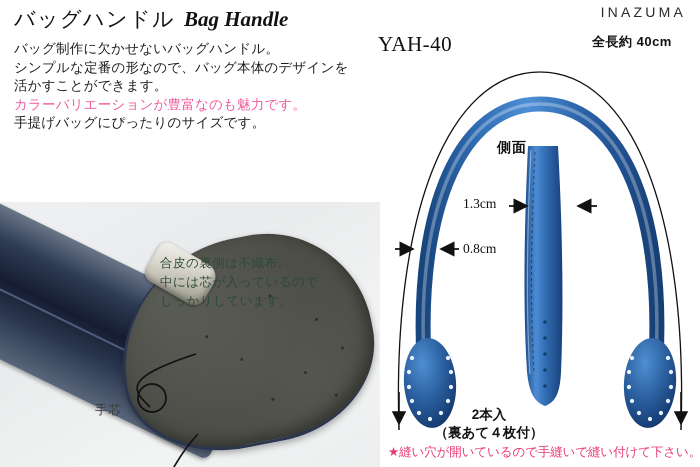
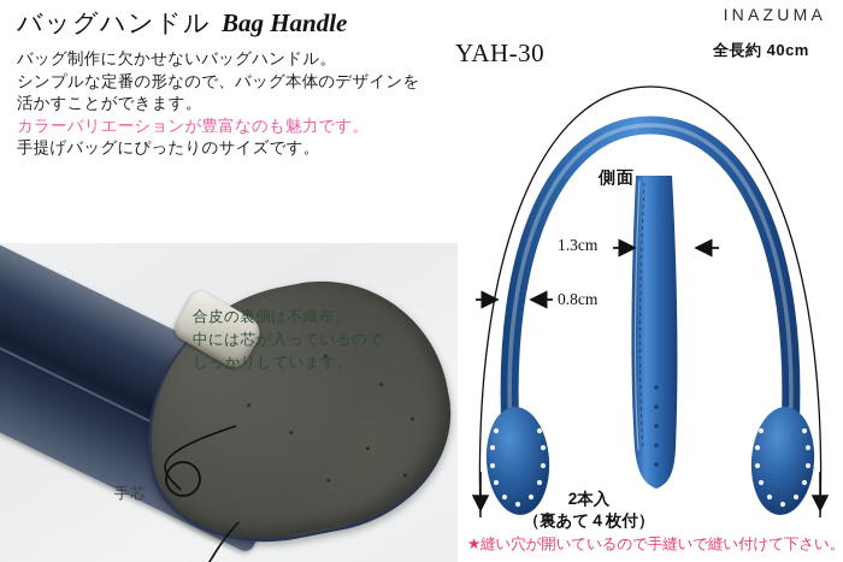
  バッグハンドル
  Bag Handle
  バッグ制作に欠かせないバッグハンドル。
  シンプルな定番の形なので、バッグ本体のデザインを
  活かすことができます。
  カラーバリエーションが豊富なのも魅力です。
  手提げバッグにぴったりのサイズです。
  INAZUMA
- YAH-40
+ YAH-30
  全長約 40cm
  合皮の裏側は不織布。
  中には芯が入っているので
  しっかりしています。
  手芯
  側面
  1.3cm
  0.8cm
  2本入
  （裏あて４枚付）
  ★縫い穴が開いているので手縫いで縫い付けて下さい。
